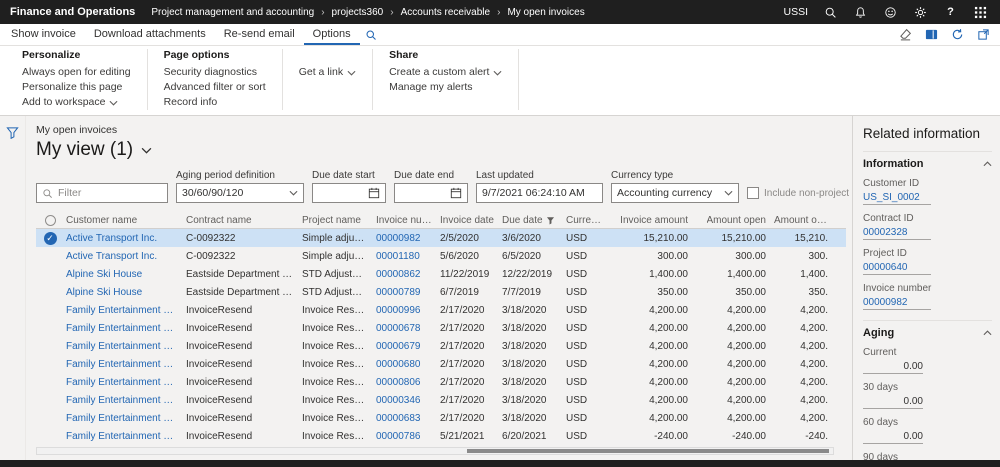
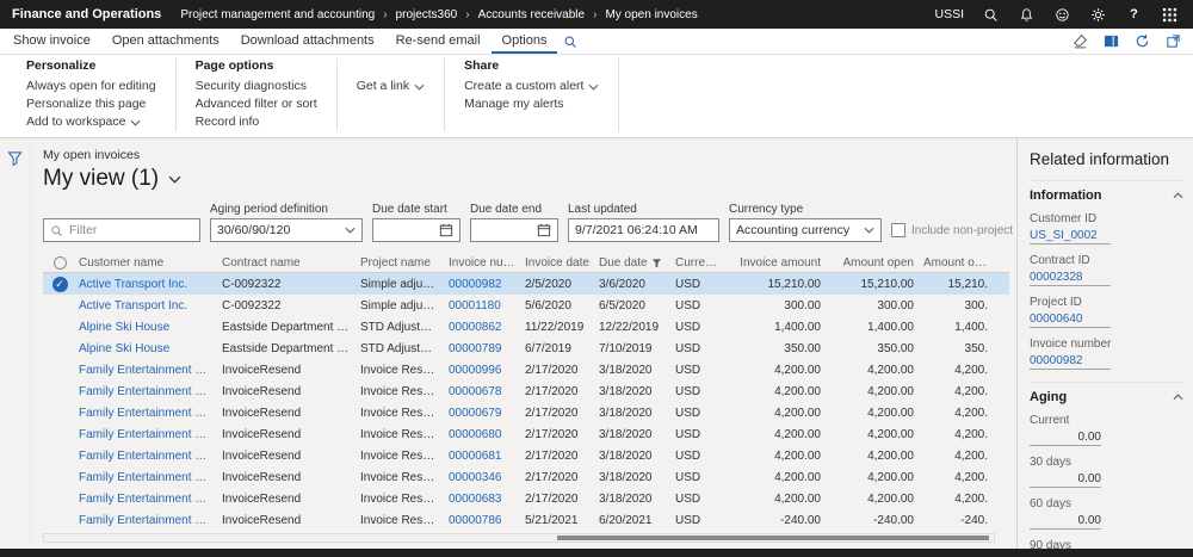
  Finance and Operations
  Project management and accounting
  ›
  projects360
  ›
  Accounts receivable
  ›
  My open invoices
  USSI
  ?
  Show invoice
+ Open attachments
  Download attachments
  Re-send email
  Options
  Personalize
  Always open for editing
  Personalize this page
  Add to workspace
  Page options
  Security diagnostics
  Advanced filter or sort
  Record info
  Get a link
  Share
  Create a custom alert
  Manage my alerts
  My open invoices
  My view (1)
  Filter
  Aging period definition
  30/60/90/120
  Due date start
  Due date end
  Last updated
  9/7/2021 06:24:10 AM
  Currency type
  Accounting currency
  Include non-project
  Customer name
  Contract name
  Project name
  Invoice num
  Invoice date
  Due date
  Currenc
  Invoice amount
  Amount open
  Amount ope
  ✓
  Active Transport Inc.
  C-0092322
  Simple adjustm.
  00000982
  2/5/2020
  3/6/2020
  USD
  15,210.00
  15,210.00
  15,210.
  Active Transport Inc.
  C-0092322
  Simple adjustm.
  00001180
  5/6/2020
  6/5/2020
  USD
  300.00
  300.00
  300.
  Alpine Ski House
  Eastside Department Stor
  STD Adjustment
  00000862
  11/22/2019
  12/22/2019
  USD
  1,400.00
  1,400.00
  1,400.
  Alpine Ski House
  Eastside Department Stor
  STD Adjustment
  00000789
  6/7/2019
- 7/7/2019
+ 7/10/2019
  USD
  350.00
  350.00
  350.
  Family Entertainment Cent
  InvoiceResend
  Invoice Resend
  00000996
  2/17/2020
  3/18/2020
  USD
  4,200.00
  4,200.00
  4,200.
  Family Entertainment Cent
  InvoiceResend
  Invoice Resend
  00000678
  2/17/2020
  3/18/2020
  USD
  4,200.00
  4,200.00
  4,200.
  Family Entertainment Cent
  InvoiceResend
  Invoice Resend
  00000679
  2/17/2020
  3/18/2020
  USD
  4,200.00
  4,200.00
  4,200.
  Family Entertainment Cent
  InvoiceResend
  Invoice Resend
  00000680
  2/17/2020
  3/18/2020
  USD
  4,200.00
  4,200.00
  4,200.
  Family Entertainment Cent
  InvoiceResend
  Invoice Resend
- 00000806
+ 00000681
  2/17/2020
  3/18/2020
  USD
  4,200.00
  4,200.00
  4,200.
  Family Entertainment Cent
  InvoiceResend
  Invoice Resend
  00000346
  2/17/2020
  3/18/2020
  USD
  4,200.00
  4,200.00
  4,200.
  Family Entertainment Cent
  InvoiceResend
  Invoice Resend
  00000683
  2/17/2020
  3/18/2020
  USD
  4,200.00
  4,200.00
  4,200.
  Family Entertainment Cent
  InvoiceResend
  Invoice Resend
  00000786
  5/21/2021
  6/20/2021
  USD
  -240.00
  -240.00
  -240.
  Related information
  Information
  Customer ID
  US_SI_0002
  Contract ID
  00002328
  Project ID
  00000640
  Invoice number
  00000982
  Aging
  Current
  0.00
  30 days
  0.00
  60 days
  0.00
  90 days
